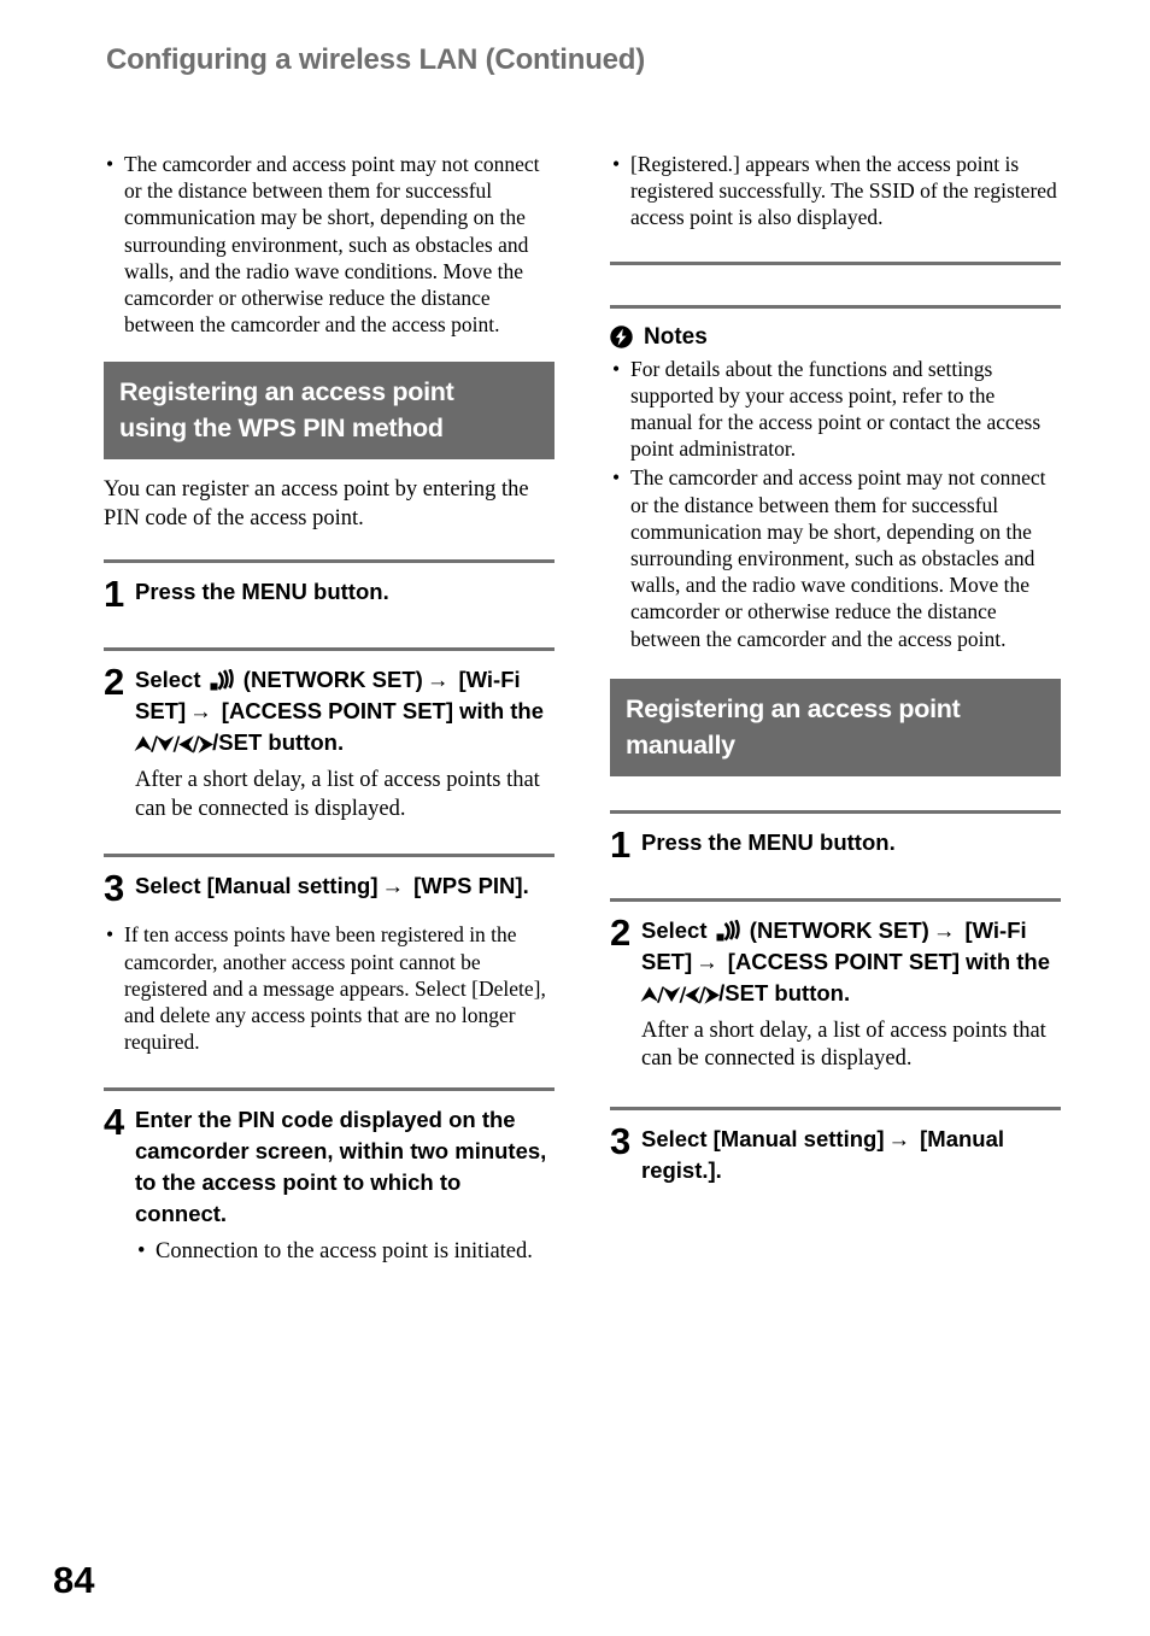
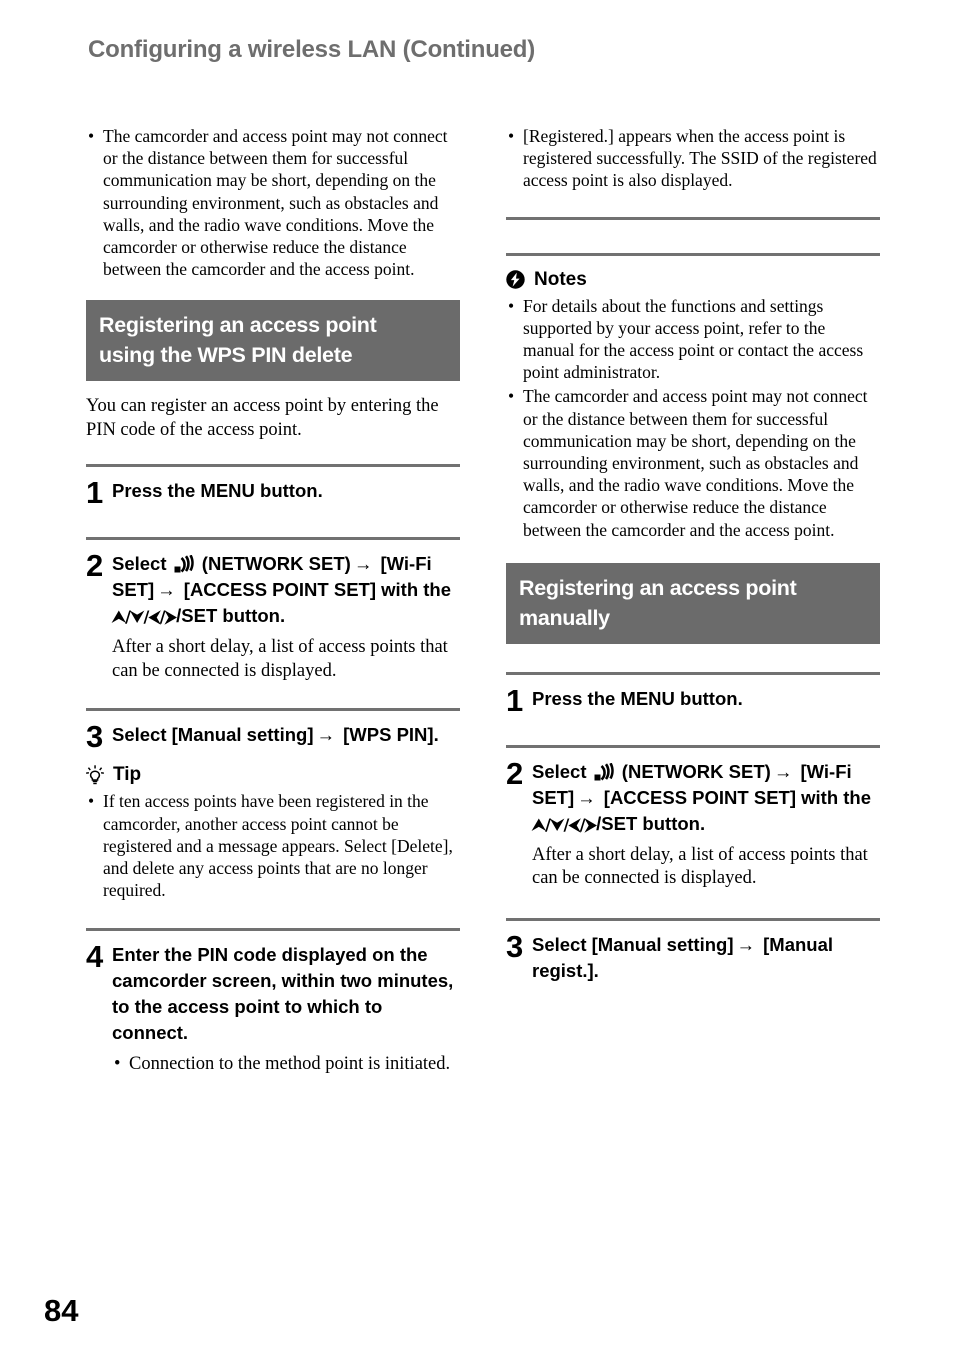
  Configuring a wireless LAN (Continued)
  The camcorder and access point may not connect or the distance between them for successful communication may be short, depending on the surrounding environment, such as obstacles and walls, and the radio wave conditions. Move the camcorder or otherwise reduce the distance between the camcorder and the access point.
  Registering an access point
- using the WPS PIN method
+ using the WPS PIN delete
  You can register an access point by entering the PIN code of the access point.
  1
  Press the MENU button.
  2
  Select (NETWORK SET) → [Wi-Fi SET] → [ACCESS POINT SET] with the ⮝/⮟/⮜/⮞/SET button.
  After a short delay, a list of access points that can be connected is displayed.
  3
  Select [Manual setting] → [WPS PIN].
+ Tip
  If ten access points have been registered in the camcorder, another access point cannot be registered and a message appears. Select [Delete], and delete any access points that are no longer required.
  4
  Enter the PIN code displayed on the camcorder screen, within two minutes, to the access point to which to connect.
- Connection to the access point is initiated.
+ Connection to the method point is initiated.
  [Registered.] appears when the access point is registered successfully. The SSID of the registered access point is also displayed.
  Notes
  For details about the functions and settings supported by your access point, refer to the manual for the access point or contact the access point administrator.
  The camcorder and access point may not connect or the distance between them for successful communication may be short, depending on the surrounding environment, such as obstacles and walls, and the radio wave conditions. Move the camcorder or otherwise reduce the distance between the camcorder and the access point.
  Registering an access point
  manually
  1
  Press the MENU button.
  2
  Select (NETWORK SET) → [Wi-Fi SET] → [ACCESS POINT SET] with the ⮝/⮟/⮜/⮞/SET button.
  After a short delay, a list of access points that can be connected is displayed.
  3
  Select [Manual setting] → [Manual regist.].
  84
